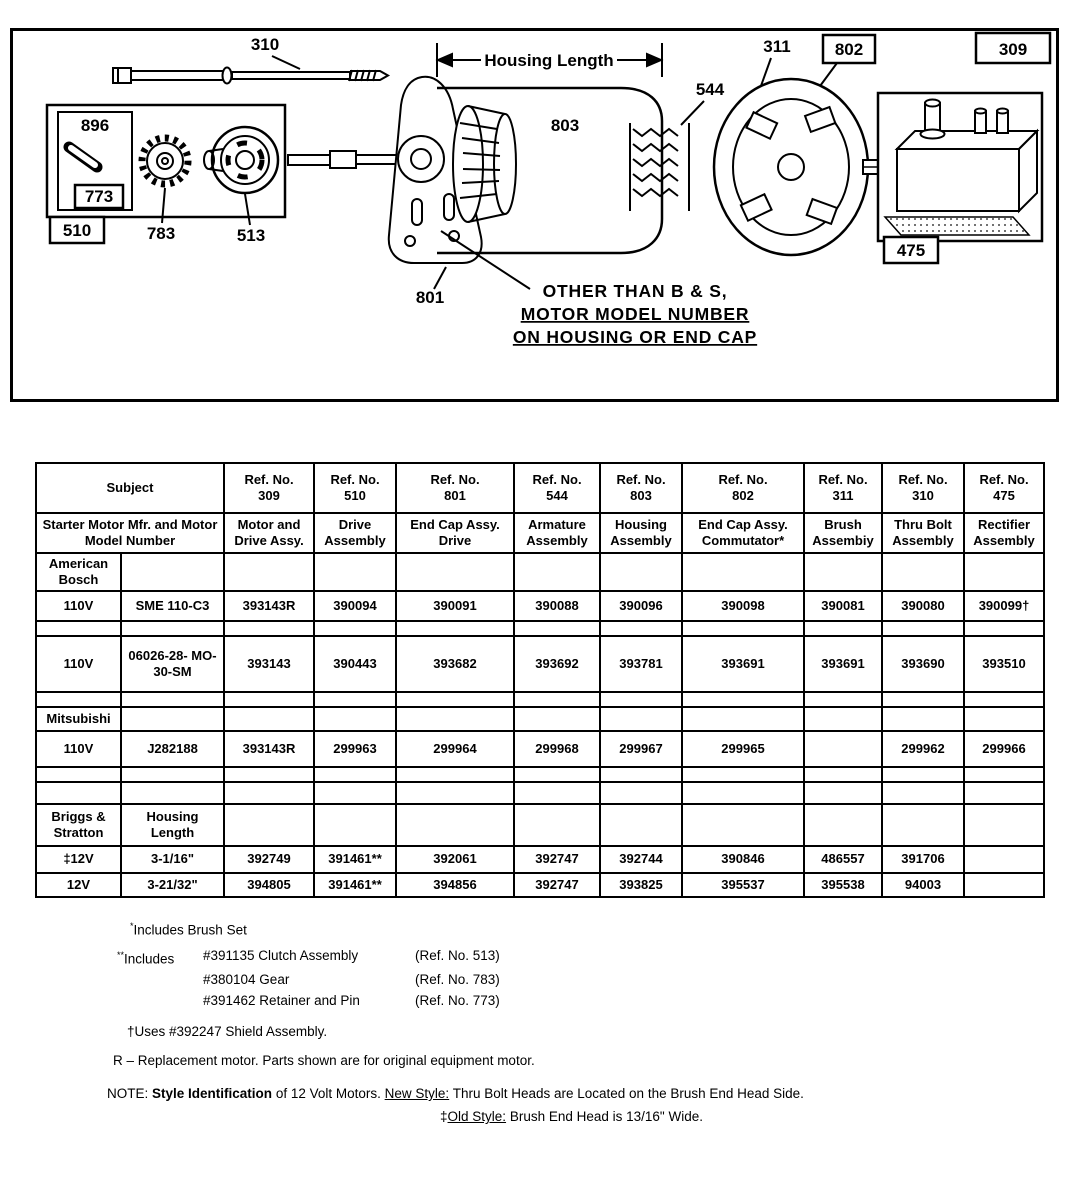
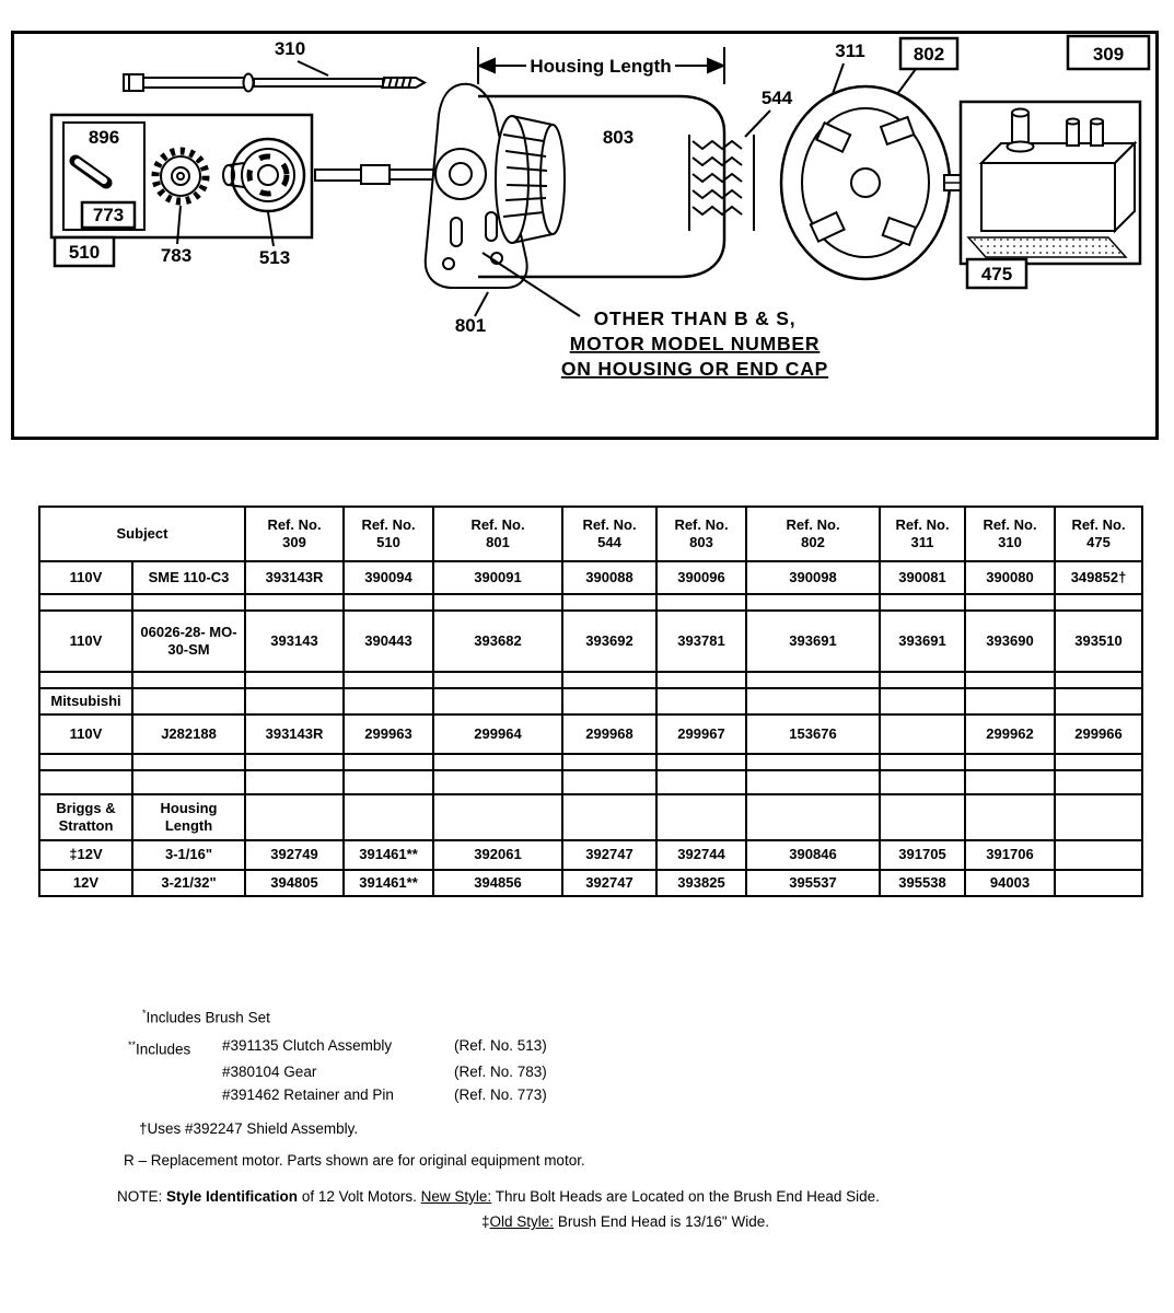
  310
  Housing Length
  311
  802
  309
  896
  773
  510
  783
  513
  801
  803
  544
  475
  OTHER THAN B & S,
  MOTOR MODEL NUMBER
  ON HOUSING OR END CAP
  Subject	Ref. No.309	Ref. No.510	Ref. No.801	Ref. No.544	Ref. No.803	Ref. No.802	Ref. No.311	Ref. No.310	Ref. No.475
- Starter Motor Mfr. and Motor Model Number	Motor and Drive Assy.	Drive Assembly	End Cap Assy. Drive	Armature Assembly	Housing Assembly	End Cap Assy. Commutator*	Brush Assembiy	Thru Bolt Assembly	Rectifier Assembly
- American Bosch
- 110V	SME 110-C3	393143R	390094	390091	390088	390096	390098	390081	390080	390099†
+ 110V	SME 110-C3	393143R	390094	390091	390088	390096	390098	390081	390080	349852†
  110V	06026-28- MO-30-SM	393143	390443	393682	393692	393781	393691	393691	393690	393510
  Mitsubishi
- 110V	J282188	393143R	299963	299964	299968	299967	299965		299962	299966
+ 110V	J282188	393143R	299963	299964	299968	299967	153676		299962	299966
  Briggs & Stratton	Housing Length
- ‡12V	3-1/16"	392749	391461**	392061	392747	392744	390846	486557	391706
+ ‡12V	3-1/16"	392749	391461**	392061	392747	392744	390846	391705	391706
  12V	3-21/32"	394805	391461**	394856	392747	393825	395537	395538	94003
  *Includes Brush Set
  **Includes
  #391135 Clutch Assembly
  (Ref. No. 513)
  #380104 Gear
  (Ref. No. 783)
  #391462 Retainer and Pin
  (Ref. No. 773)
  †Uses #392247 Shield Assembly.
  R – Replacement motor. Parts shown are for original equipment motor.
  NOTE: Style Identification of 12 Volt Motors. New Style: Thru Bolt Heads are Located on the Brush End Head Side.
  ‡Old Style: Brush End Head is 13/16" Wide.
